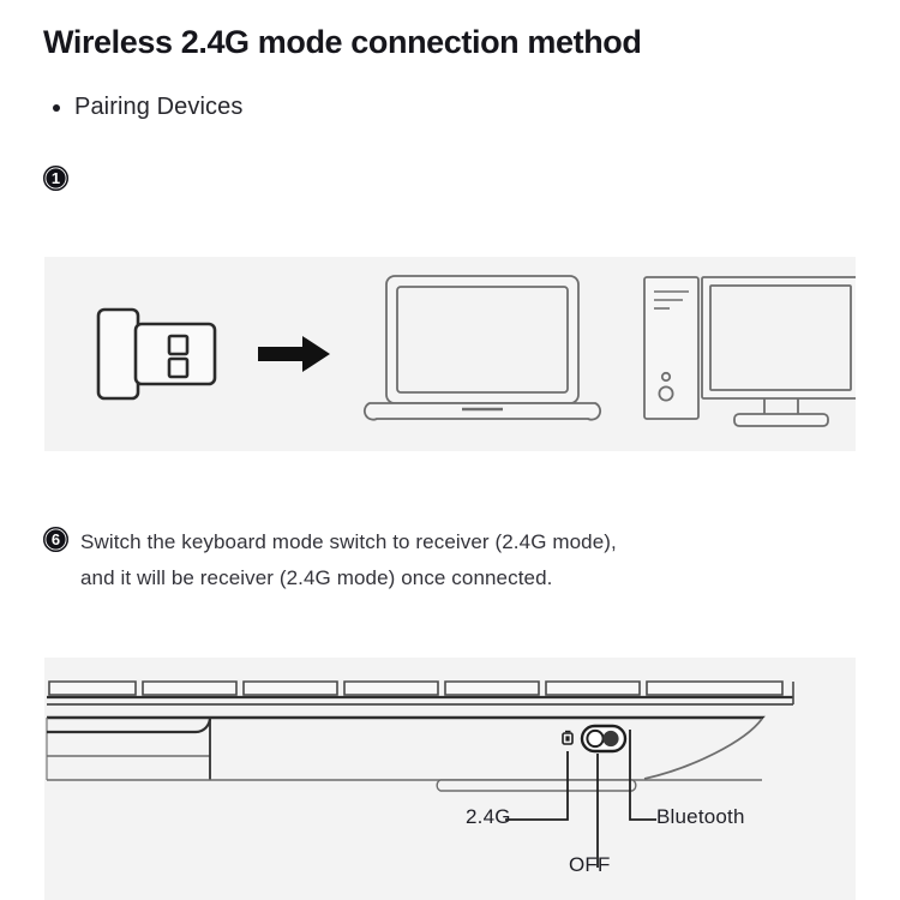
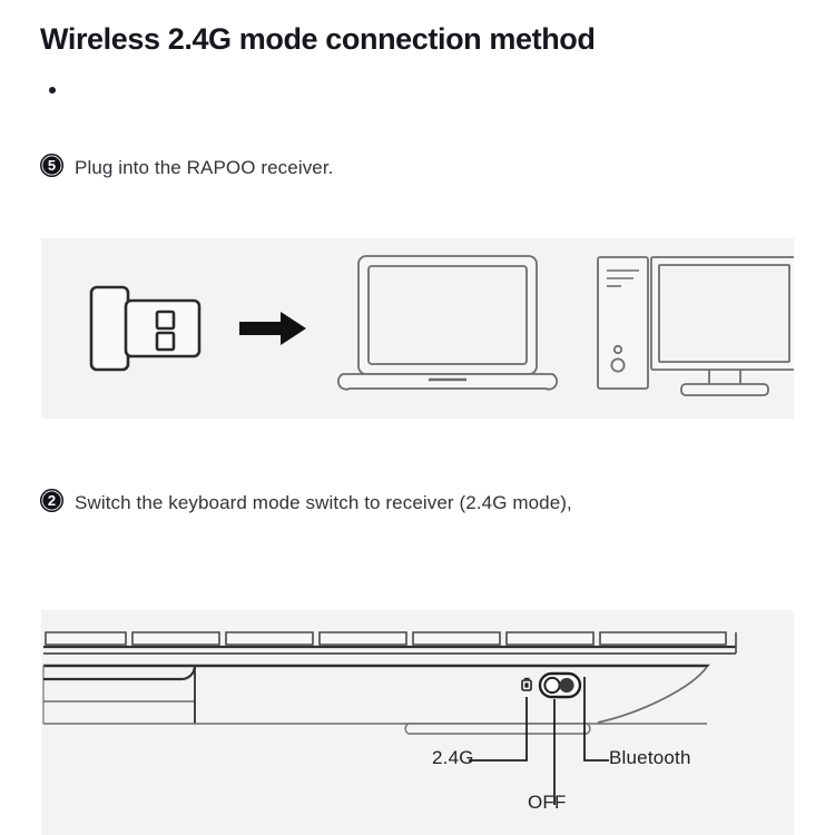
  Wireless 2.4G mode connection method
- Pairing Devices
- 1
+ 5
+ Plug into the RAPOO receiver.
- 6
+ 2
  Switch the keyboard mode switch to receiver (2.4G mode),
- and it will be receiver (2.4G mode) once connected.
  2.4G
  OFF
  Bluetooth
